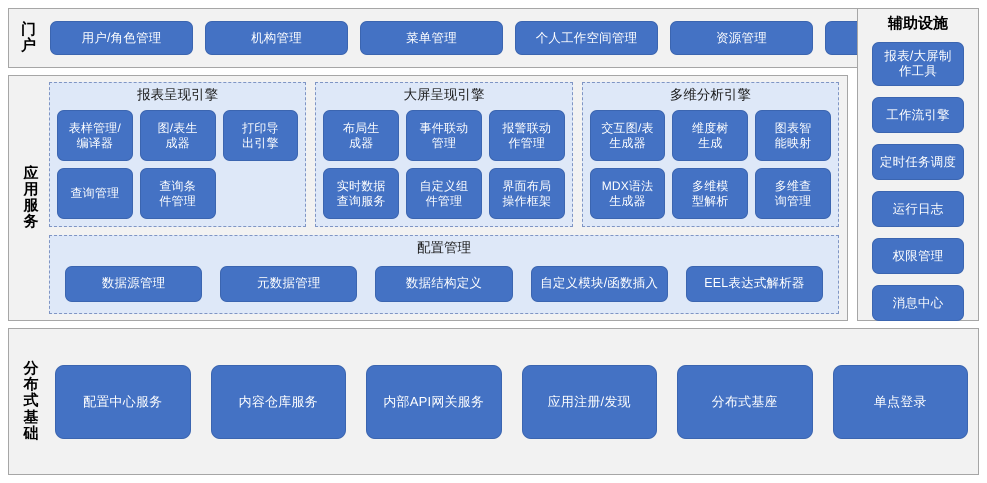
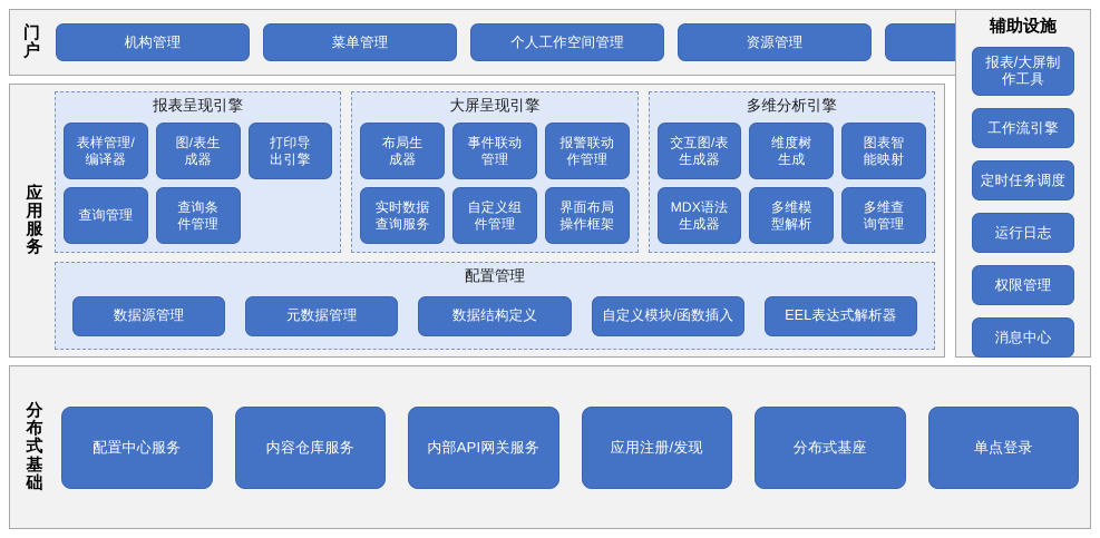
  门
  户
- 用户/角色管理
  机构管理
  菜单管理
  个人工作空间管理
  资源管理
  辅助设施
  报表/大屏制
  作工具
  工作流引擎
  定时任务调度
  运行日志
  权限管理
  消息中心
  应
  用
  服
  务
  报表呈现引擎
  表样管理/
  编译器
  图/表生
  成器
  打印导
  出引擎
  查询管理
  查询条
  件管理
  大屏呈现引擎
  布局生
  成器
  事件联动
  管理
  报警联动
  作管理
  实时数据
  查询服务
  自定义组
  件管理
  界面布局
  操作框架
  多维分析引擎
  交互图/表
  生成器
  维度树
  生成
  图表智
  能映射
  MDX语法
  生成器
  多维模
  型解析
  多维查
  询管理
  配置管理
  数据源管理
  元数据管理
  数据结构定义
  自定义模块/函数插入
  EEL表达式解析器
  分
  布
  式
  基
  础
  配置中心服务
  内容仓库服务
  内部API网关服务
  应用注册/发现
  分布式基座
  单点登录
